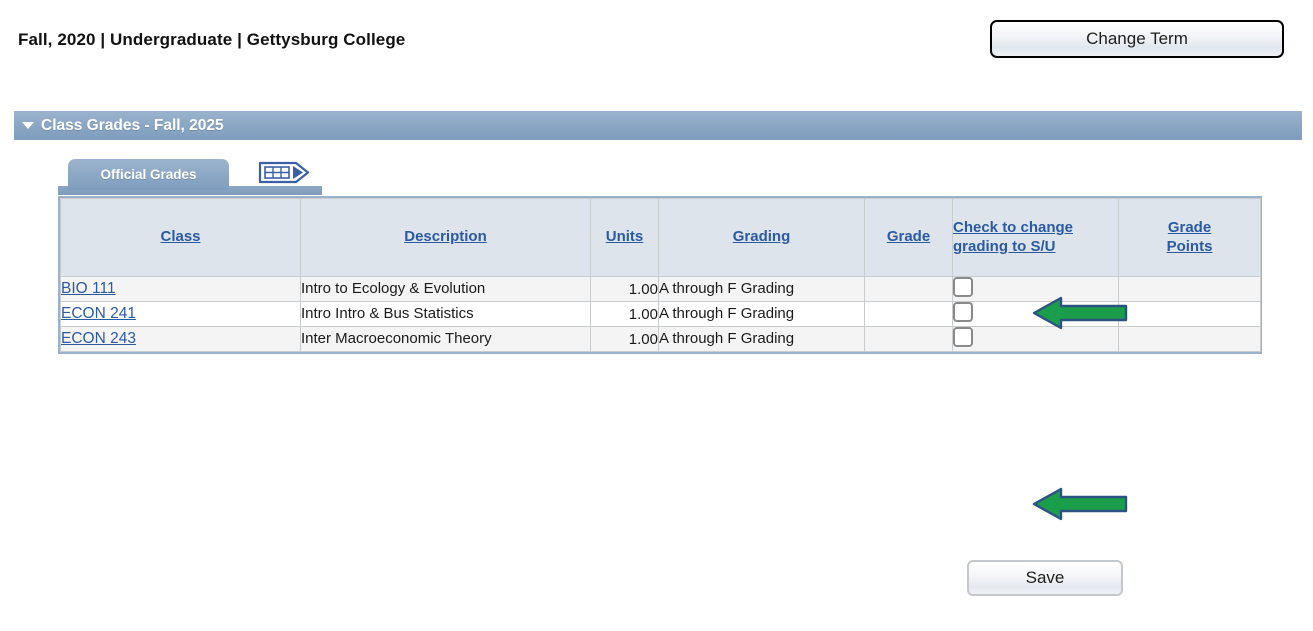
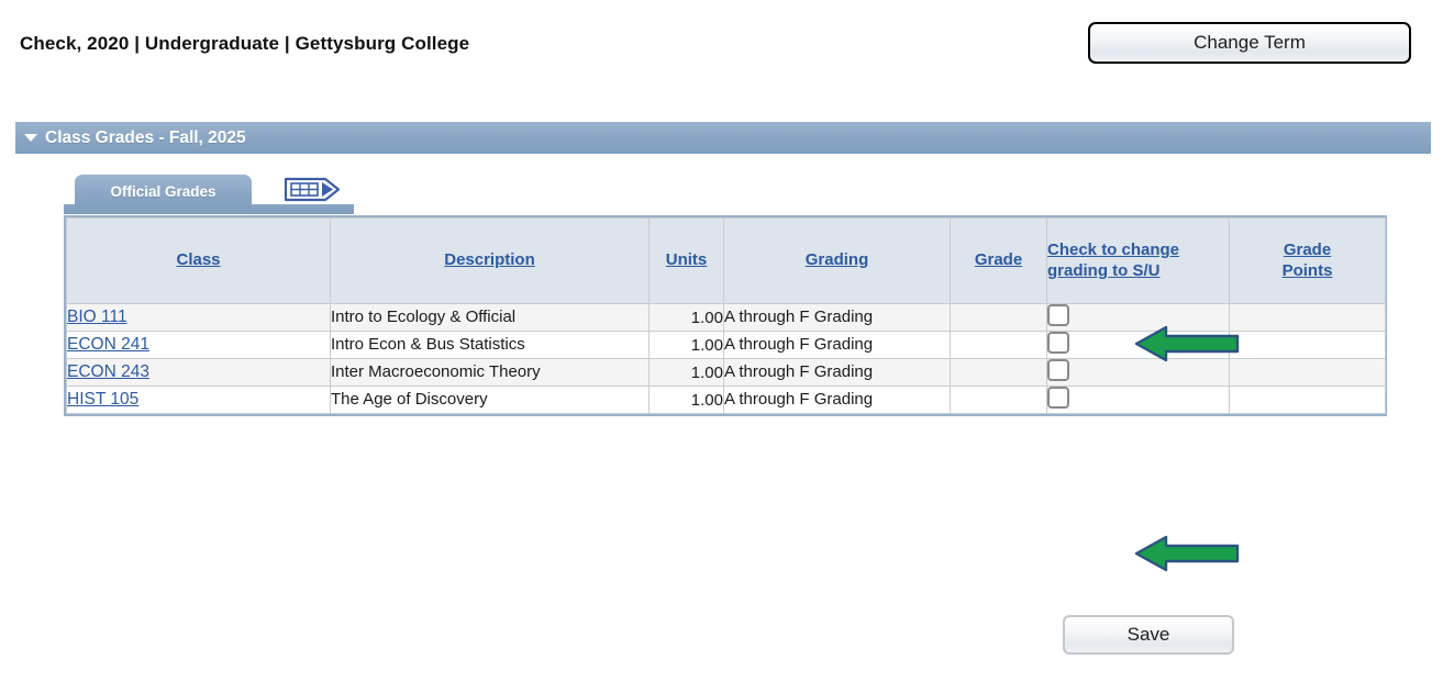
- Fall, 2020 | Undergraduate | Gettysburg College
+ Check, 2020 | Undergraduate | Gettysburg College
  Change Term
  Class Grades - Fall, 2025
  Official Grades
  Class	Description	Units	Grading	Grade	Check to change grading to S/U	Grade Points
- BIO 111	Intro to Ecology & Evolution	1.00	A through F Grading
+ BIO 111	Intro to Ecology & Official	1.00	A through F Grading
- ECON 241	Intro Intro & Bus Statistics	1.00	A through F Grading
+ ECON 241	Intro Econ & Bus Statistics	1.00	A through F Grading
  ECON 243	Inter Macroeconomic Theory	1.00	A through F Grading
+ HIST 105	The Age of Discovery	1.00	A through F Grading
  Save
